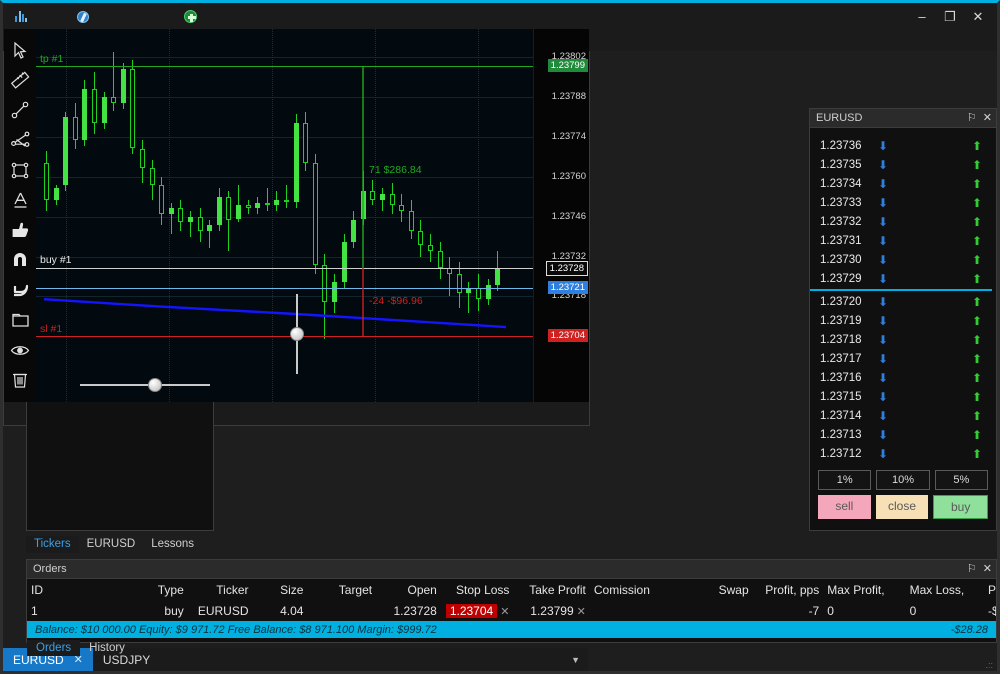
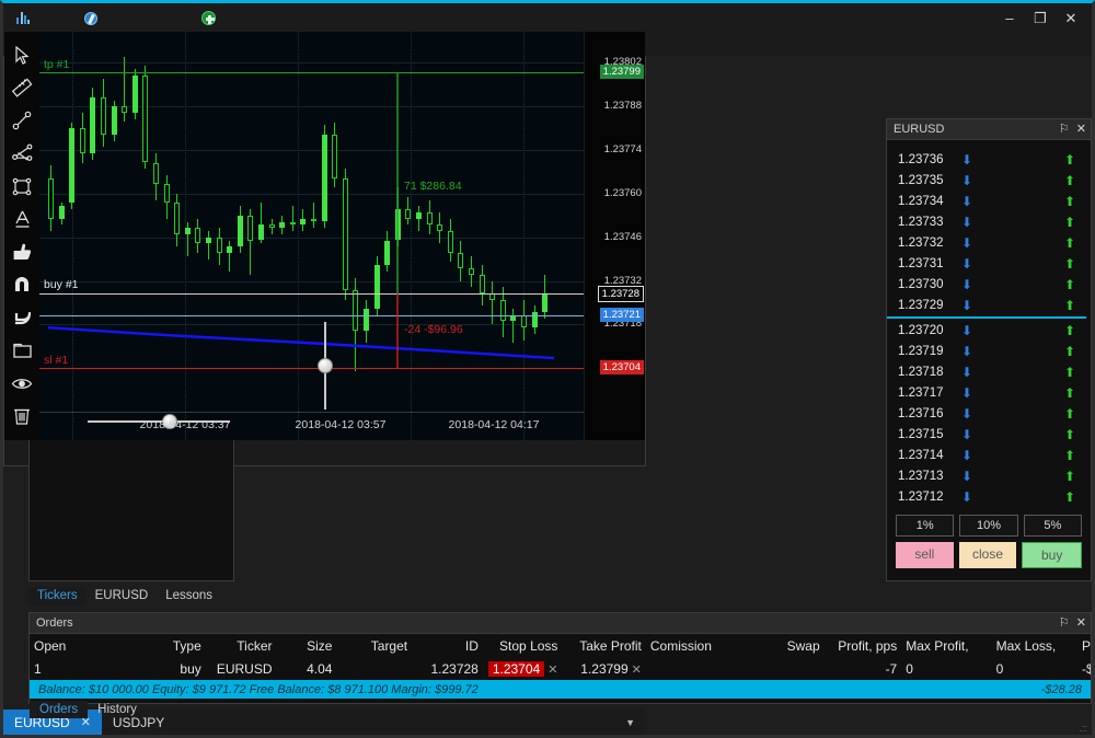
  –
  ❐
  ✕
  Tickers
  EURUSD
  Lessons
  tp #1
  buy #1
  sl #1
  71 $286.84
  -24 -$96.96
  1.23802
  1.23788
  1.23774
  1.23760
  1.23746
  1.23732
  1.23718
  1.23799
  1.23728
  1.23721
  1.23704
+ 2018-04-12 03:37
+ 2018-04-12 03:57
+ 2018-04-12 04:17
  EURUSD
  ✕
  USDJPY
  ▼
  EURUSD
  ⚐
  ✕
  1.23736
  ⬇
  ⬆
  1.23735
  ⬇
  ⬆
  1.23734
  ⬇
  ⬆
  1.23733
  ⬇
  ⬆
  1.23732
  ⬇
  ⬆
  1.23731
  ⬇
  ⬆
  1.23730
  ⬇
  ⬆
  1.23729
  ⬇
  ⬆
  1.23720
  ⬇
  ⬆
  1.23719
  ⬇
  ⬆
  1.23718
  ⬇
  ⬆
  1.23717
  ⬇
  ⬆
  1.23716
  ⬇
  ⬆
  1.23715
  ⬇
  ⬆
  1.23714
  ⬇
  ⬆
  1.23713
  ⬇
  ⬆
  1.23712
  ⬇
  ⬆
  1%
  10%
  5%
  sell
  close
  buy
  Orders
  ⚐
  ✕
- ID
+ Open
  Type
  Ticker
  Size
  Target
- Open
+ ID
  Stop Loss
  Take Profit
  Comission
  Swap
  Profit, pps
  Max Profit,
  Max Loss,
  1
  buy
  EURUSD
  4.04
  1.23728
  1.23704 ✕
  1.23799 ✕
  -7
  0
  0
  Balance: $10 000.00 Equity: $9 971.72 Free Balance: $8 971.100 Margin: $999.72
  -$28.28
  Orders
  History
  .::
